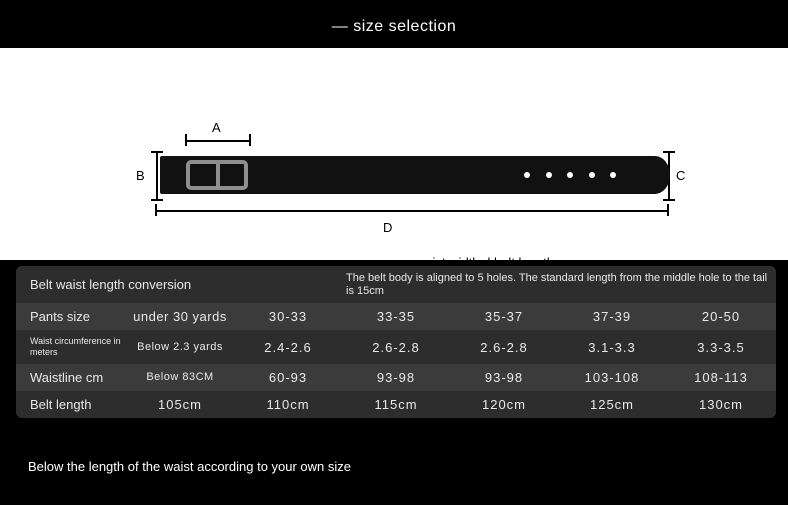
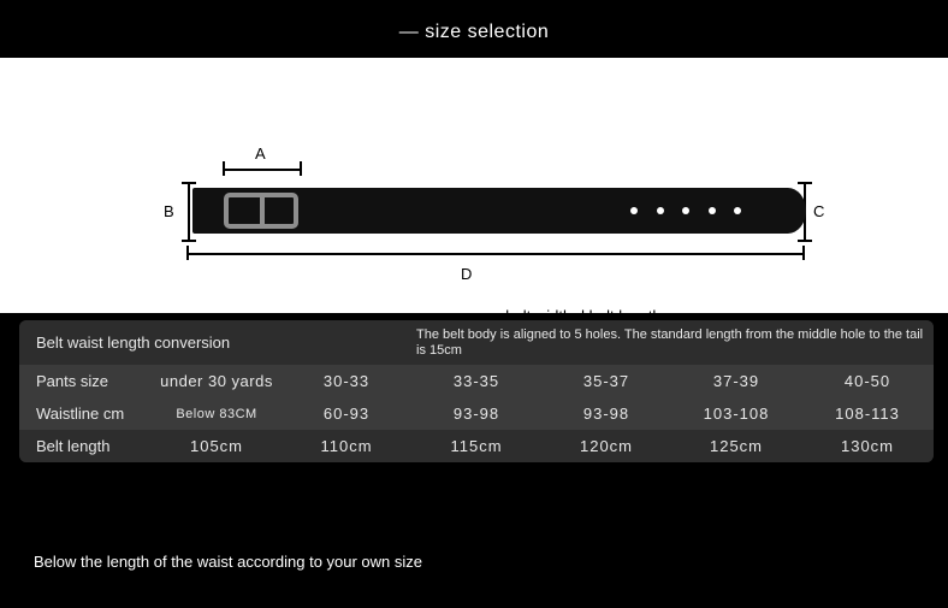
  — size selection
  A
  B
  C
  D
- A buckle head length day B Buckle width c waist width d belt length
+ A buckle head length day B Buckle width c belt width d belt length
  Belt waist length conversion	The belt body is aligned to 5 holes. The standard length from the middle hole to the tail is 15cm
- Pants size	under 30 yards	30-33	33-35	35-37	37-39	20-50
+ Pants size	under 30 yards	30-33	33-35	35-37	37-39	40-50
- Waist circumference in meters	Below 2.3 yards	2.4-2.6	2.6-2.8	2.6-2.8	3.1-3.3	3.3-3.5
  Waistline cm	Below 83CM	60-93	93-98	93-98	103-108	108-113
  Belt length	105cm	110cm	115cm	120cm	125cm	130cm
  Below the length of the waist according to your own size
